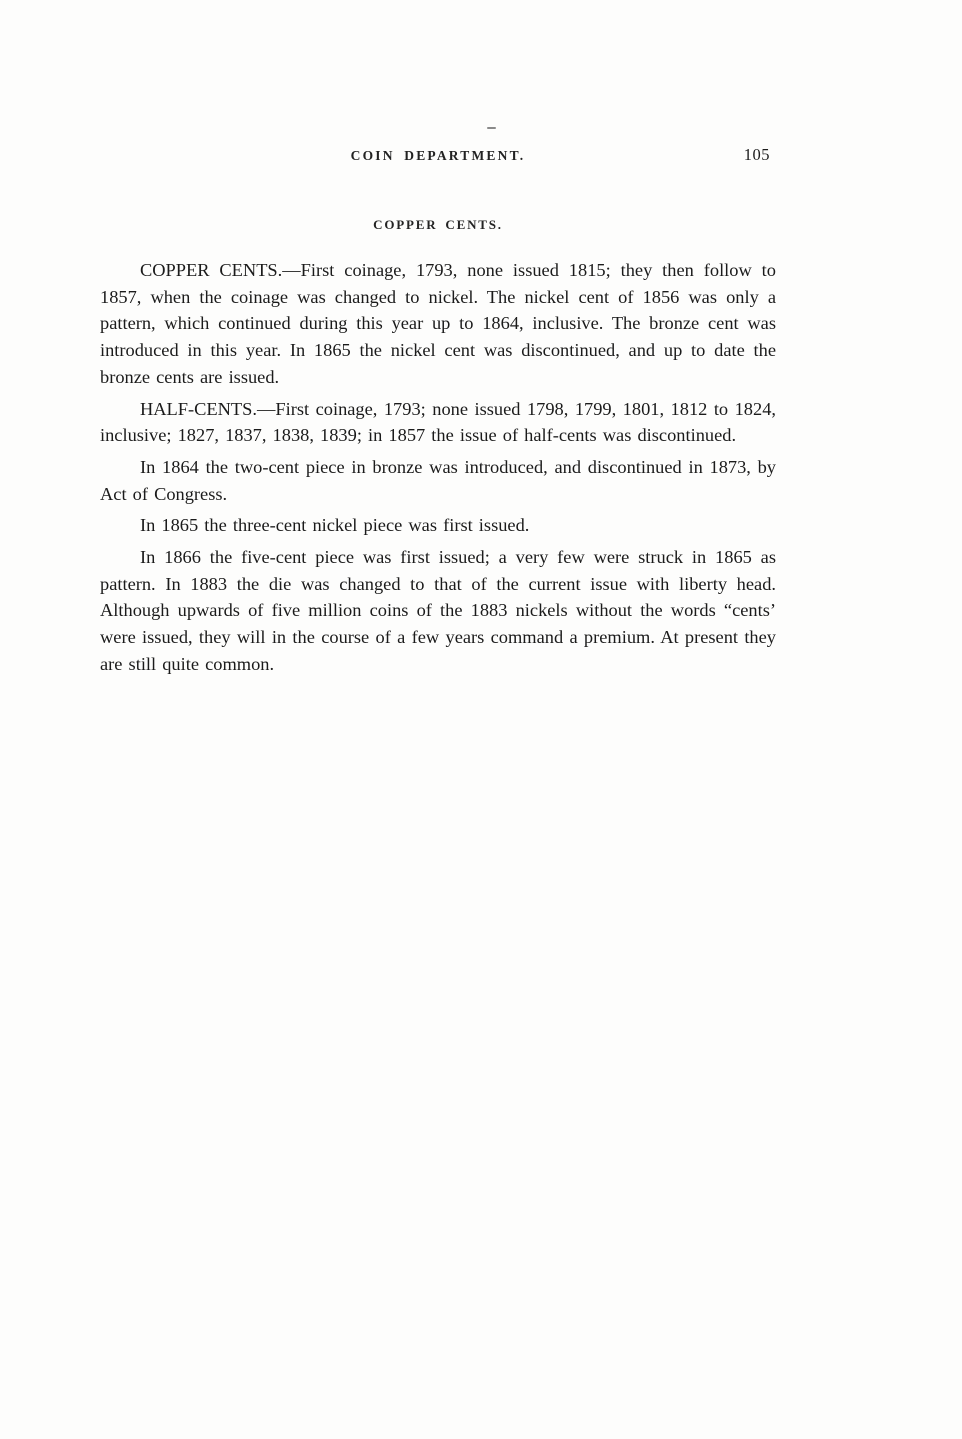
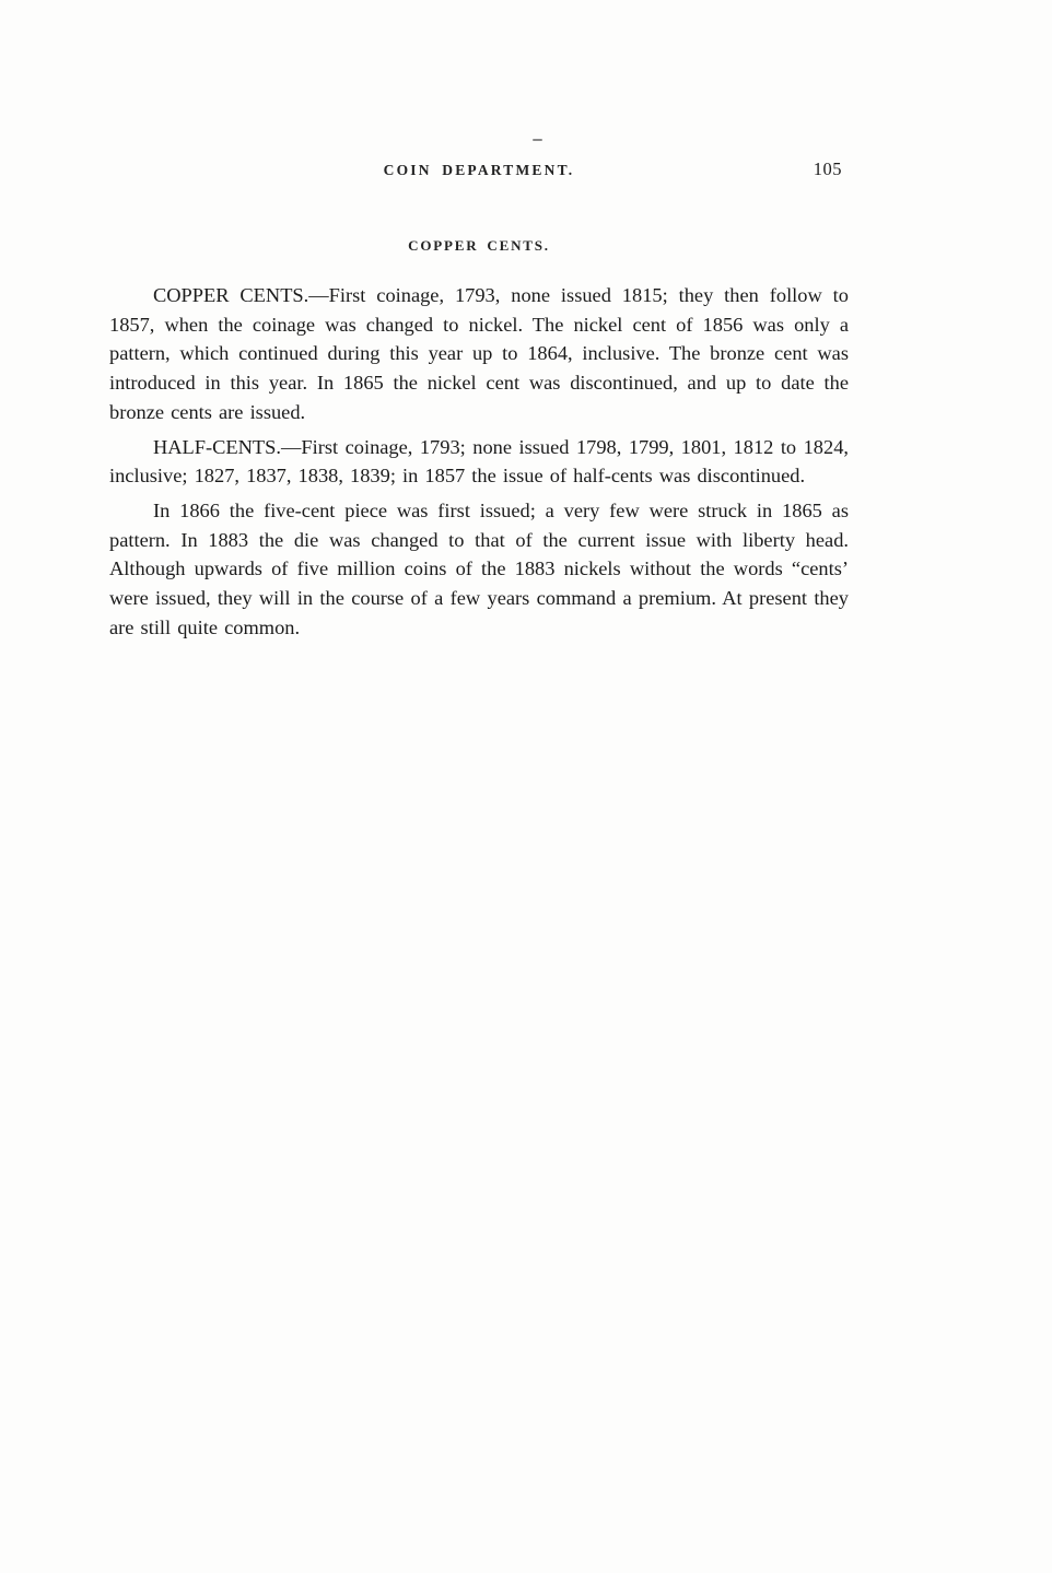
  COIN DEPARTMENT.
  105
  COPPER CENTS.
  COPPER CENTS.—First coinage, 1793, none issued 1815; they then follow to 1857, when the coinage was changed to nickel. The nickel cent of 1856 was only a pattern, which continued during this year up to 1864, inclusive. The bronze cent was introduced in this year. In 1865 the nickel cent was discontinued, and up to date the bronze cents are issued.
  HALF-CENTS.—First coinage, 1793; none issued 1798, 1799, 1801, 1812 to 1824, inclusive; 1827, 1837, 1838, 1839; in 1857 the issue of half-cents was discontinued.
- In 1864 the two-cent piece in bronze was introduced, and discontinued in 1873, by Act of Congress.
- In 1865 the three-cent nickel piece was first issued.
  In 1866 the five-cent piece was first issued; a very few were struck in 1865 as pattern. In 1883 the die was changed to that of the current issue with liberty head. Although upwards of five million coins of the 1883 nickels without the words “cents’ were issued, they will in the course of a few years command a premium. At present they are still quite common.
